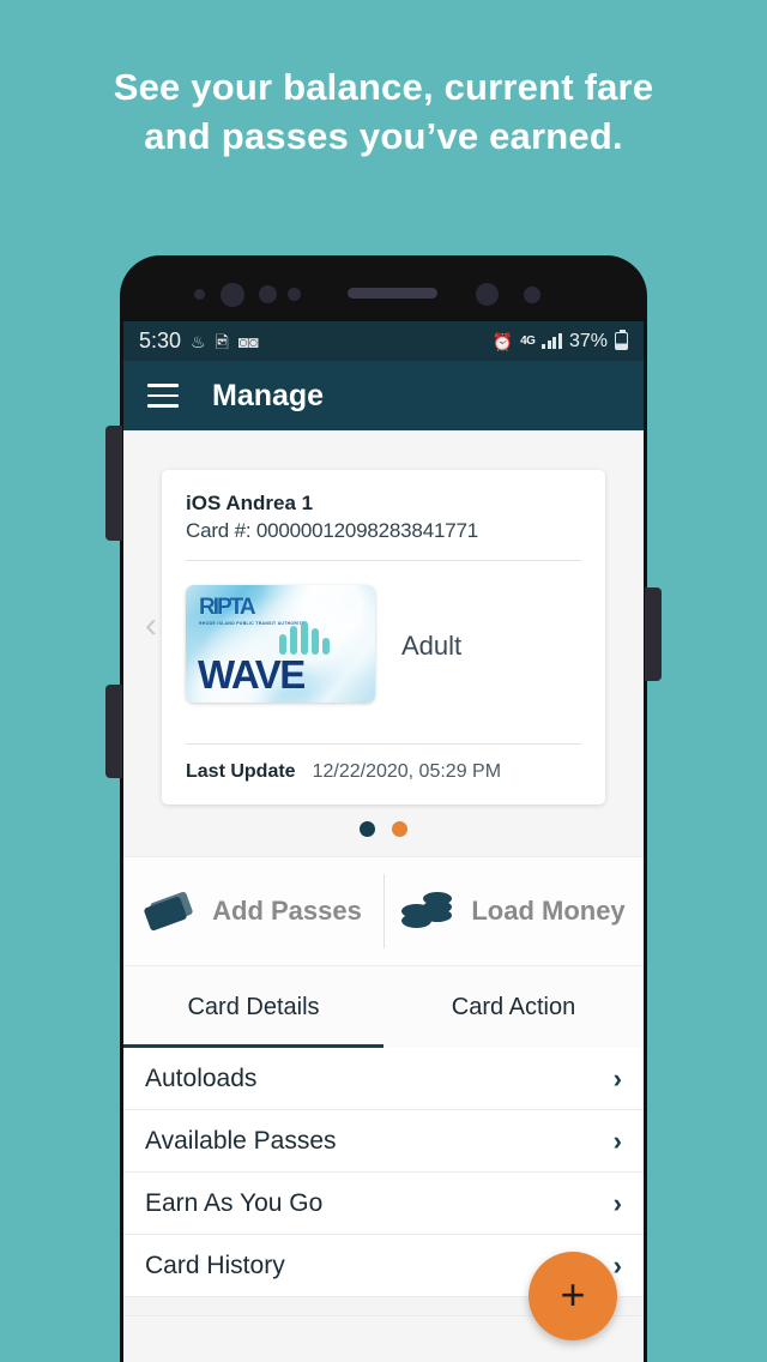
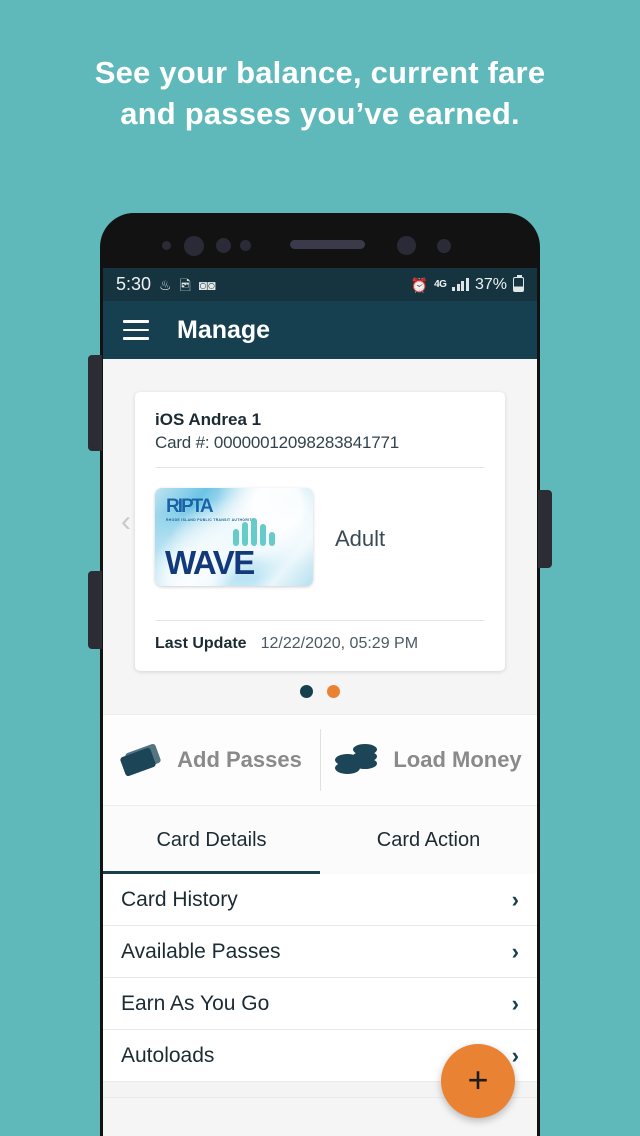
  See your balance, current fare
  and passes you’ve earned.
  5:30
  ♨
  🖻
  ◙◙
  ⏰
  4G
  37%
  Manage
  ‹
  iOS Andrea 1
  Card #: 00000012098283841771
  RIPTA
  WAVE
  Adult
  Last Update
  12/22/2020, 05:29 PM
  Add Passes
  Load Money
  Card Details
  Card Action
- Autoloads
+ Card History
  ›
  Available Passes
  ›
  Earn As You Go
  ›
- Card History
+ Autoloads
  ›
  +
